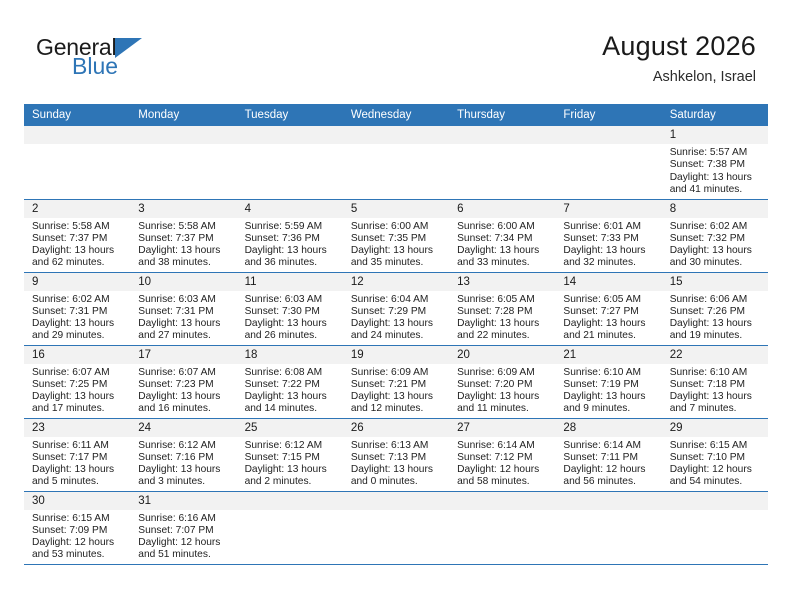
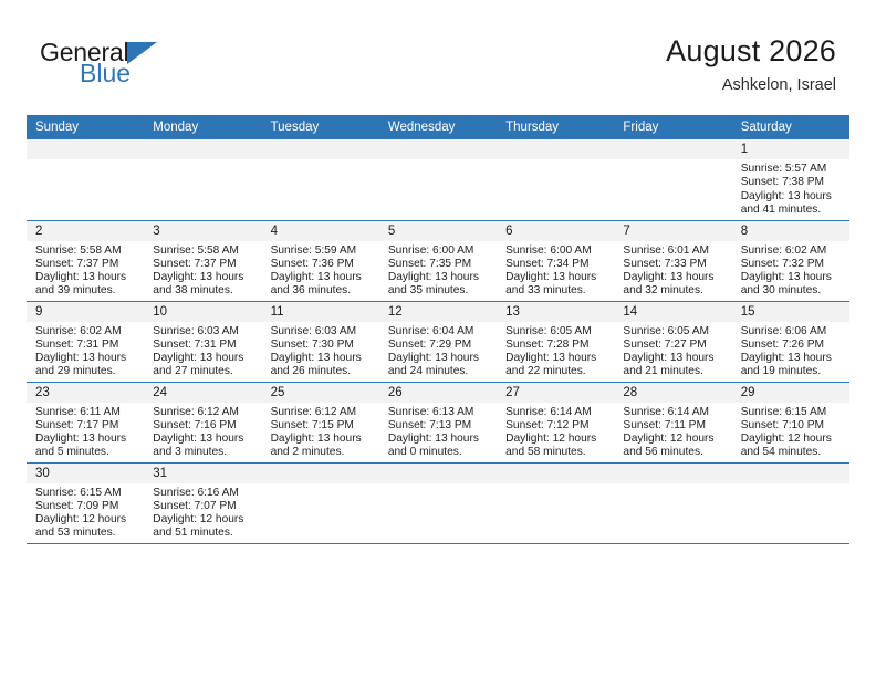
  General
  Blue
  August 2026
  Ashkelon, Israel
  Sunday	Monday	Tuesday	Wednesday	Thursday	Friday	Saturday
  						1Sunrise: 5:57 AMSunset: 7:38 PMDaylight: 13 hoursand 41 minutes.
- 2Sunrise: 5:58 AMSunset: 7:37 PMDaylight: 13 hoursand 62 minutes.	3Sunrise: 5:58 AMSunset: 7:37 PMDaylight: 13 hoursand 38 minutes.	4Sunrise: 5:59 AMSunset: 7:36 PMDaylight: 13 hoursand 36 minutes.	5Sunrise: 6:00 AMSunset: 7:35 PMDaylight: 13 hoursand 35 minutes.	6Sunrise: 6:00 AMSunset: 7:34 PMDaylight: 13 hoursand 33 minutes.	7Sunrise: 6:01 AMSunset: 7:33 PMDaylight: 13 hoursand 32 minutes.	8Sunrise: 6:02 AMSunset: 7:32 PMDaylight: 13 hoursand 30 minutes.
+ 2Sunrise: 5:58 AMSunset: 7:37 PMDaylight: 13 hoursand 39 minutes.	3Sunrise: 5:58 AMSunset: 7:37 PMDaylight: 13 hoursand 38 minutes.	4Sunrise: 5:59 AMSunset: 7:36 PMDaylight: 13 hoursand 36 minutes.	5Sunrise: 6:00 AMSunset: 7:35 PMDaylight: 13 hoursand 35 minutes.	6Sunrise: 6:00 AMSunset: 7:34 PMDaylight: 13 hoursand 33 minutes.	7Sunrise: 6:01 AMSunset: 7:33 PMDaylight: 13 hoursand 32 minutes.	8Sunrise: 6:02 AMSunset: 7:32 PMDaylight: 13 hoursand 30 minutes.
  9Sunrise: 6:02 AMSunset: 7:31 PMDaylight: 13 hoursand 29 minutes.	10Sunrise: 6:03 AMSunset: 7:31 PMDaylight: 13 hoursand 27 minutes.	11Sunrise: 6:03 AMSunset: 7:30 PMDaylight: 13 hoursand 26 minutes.	12Sunrise: 6:04 AMSunset: 7:29 PMDaylight: 13 hoursand 24 minutes.	13Sunrise: 6:05 AMSunset: 7:28 PMDaylight: 13 hoursand 22 minutes.	14Sunrise: 6:05 AMSunset: 7:27 PMDaylight: 13 hoursand 21 minutes.	15Sunrise: 6:06 AMSunset: 7:26 PMDaylight: 13 hoursand 19 minutes.
- 16Sunrise: 6:07 AMSunset: 7:25 PMDaylight: 13 hoursand 17 minutes.	17Sunrise: 6:07 AMSunset: 7:23 PMDaylight: 13 hoursand 16 minutes.	18Sunrise: 6:08 AMSunset: 7:22 PMDaylight: 13 hoursand 14 minutes.	19Sunrise: 6:09 AMSunset: 7:21 PMDaylight: 13 hoursand 12 minutes.	20Sunrise: 6:09 AMSunset: 7:20 PMDaylight: 13 hoursand 11 minutes.	21Sunrise: 6:10 AMSunset: 7:19 PMDaylight: 13 hoursand 9 minutes.	22Sunrise: 6:10 AMSunset: 7:18 PMDaylight: 13 hoursand 7 minutes.
  23Sunrise: 6:11 AMSunset: 7:17 PMDaylight: 13 hoursand 5 minutes.	24Sunrise: 6:12 AMSunset: 7:16 PMDaylight: 13 hoursand 3 minutes.	25Sunrise: 6:12 AMSunset: 7:15 PMDaylight: 13 hoursand 2 minutes.	26Sunrise: 6:13 AMSunset: 7:13 PMDaylight: 13 hoursand 0 minutes.	27Sunrise: 6:14 AMSunset: 7:12 PMDaylight: 12 hoursand 58 minutes.	28Sunrise: 6:14 AMSunset: 7:11 PMDaylight: 12 hoursand 56 minutes.	29Sunrise: 6:15 AMSunset: 7:10 PMDaylight: 12 hoursand 54 minutes.
  30Sunrise: 6:15 AMSunset: 7:09 PMDaylight: 12 hoursand 53 minutes.	31Sunrise: 6:16 AMSunset: 7:07 PMDaylight: 12 hoursand 51 minutes.
